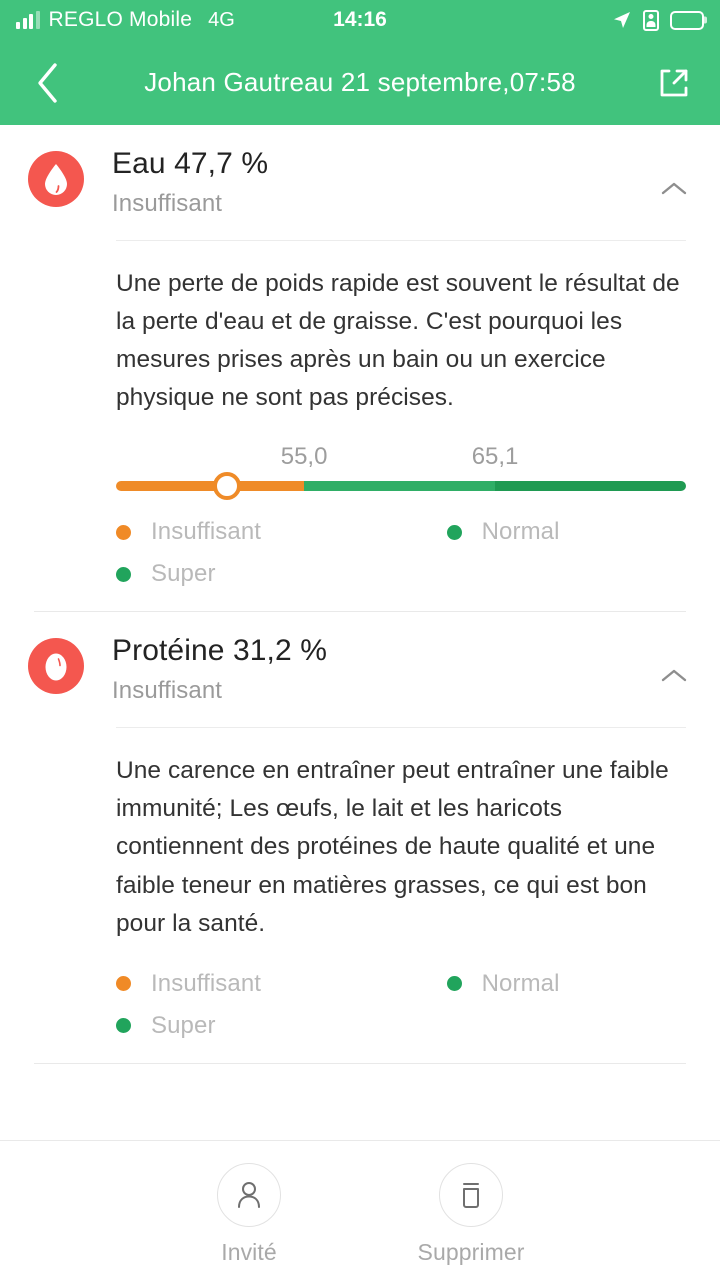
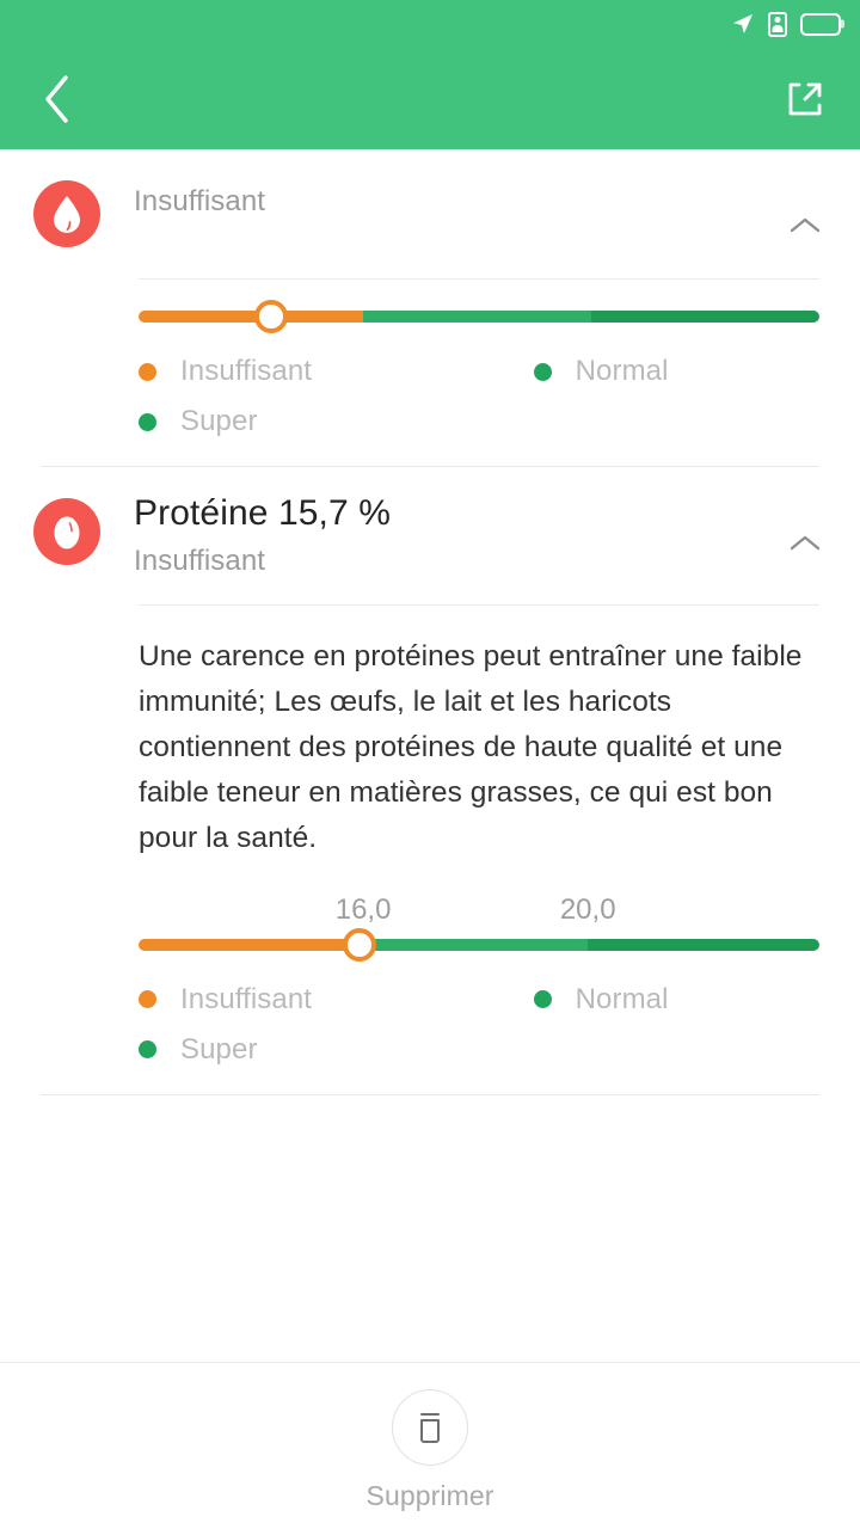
- REGLO Mobile
- 4G
- 14:16
- Johan Gautreau 21 septembre,07:58
- Eau 47,7 %
  Insuffisant
- Une perte de poids rapide est souvent le résultat de la perte d'eau et de graisse. C'est pourquoi les mesures prises après un bain ou un exercice physique ne sont pas précises.
- 55,0
- 65,1
  Insuffisant
  Normal
  Super
- Protéine 31,2 %
+ Protéine 15,7 %
  Insuffisant
- Une carence en entraîner peut entraîner une faible immunité; Les œufs, le lait et les haricots contiennent des protéines de haute qualité et une faible teneur en matières grasses, ce qui est bon pour la santé.
+ Une carence en protéines peut entraîner une faible immunité; Les œufs, le lait et les haricots contiennent des protéines de haute qualité et une faible teneur en matières grasses, ce qui est bon pour la santé.
+ 16,0
+ 20,0
  Insuffisant
  Normal
  Super
- Invité
  Supprimer
